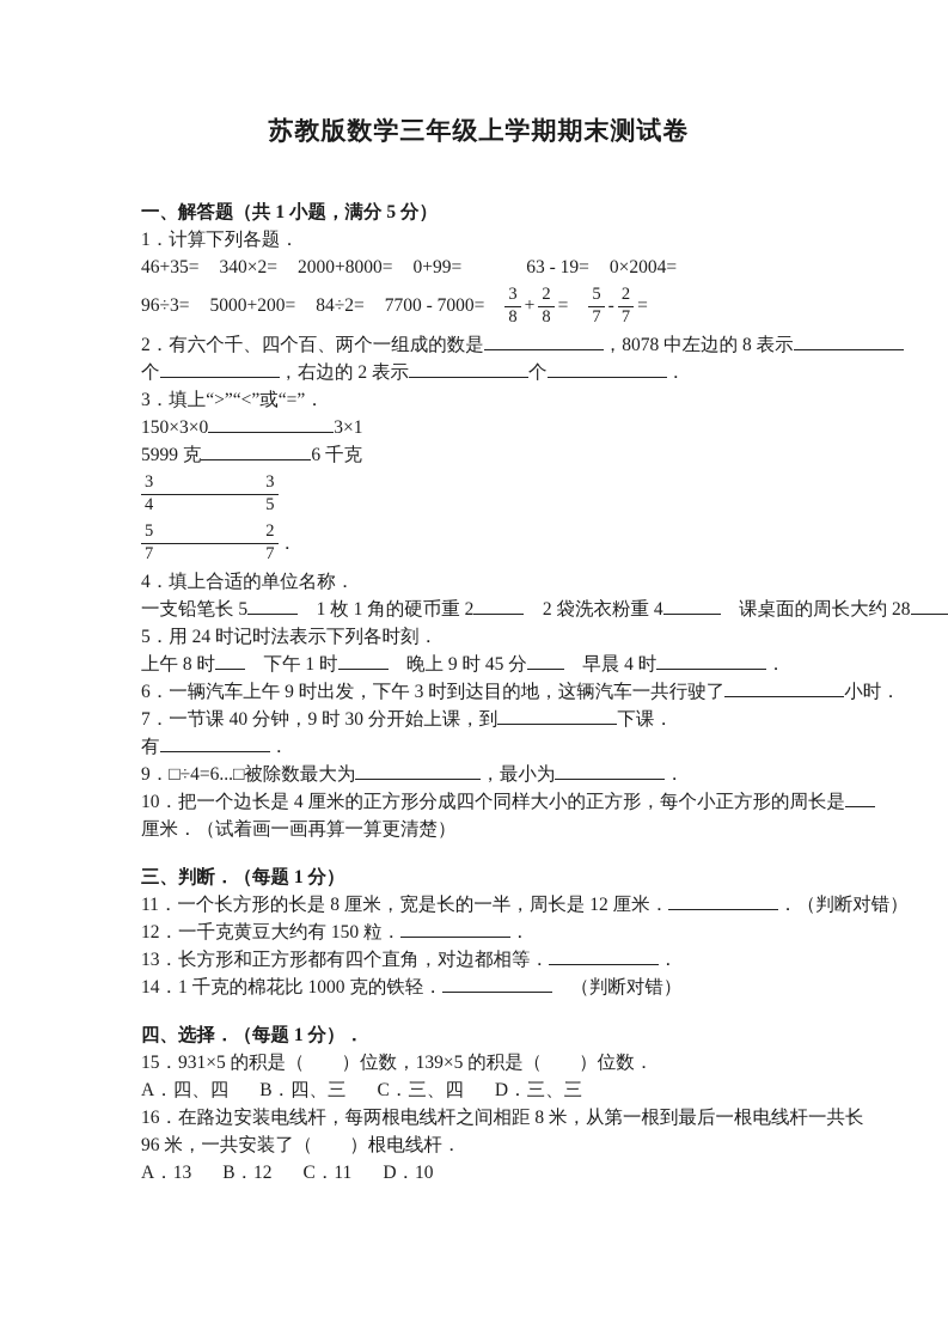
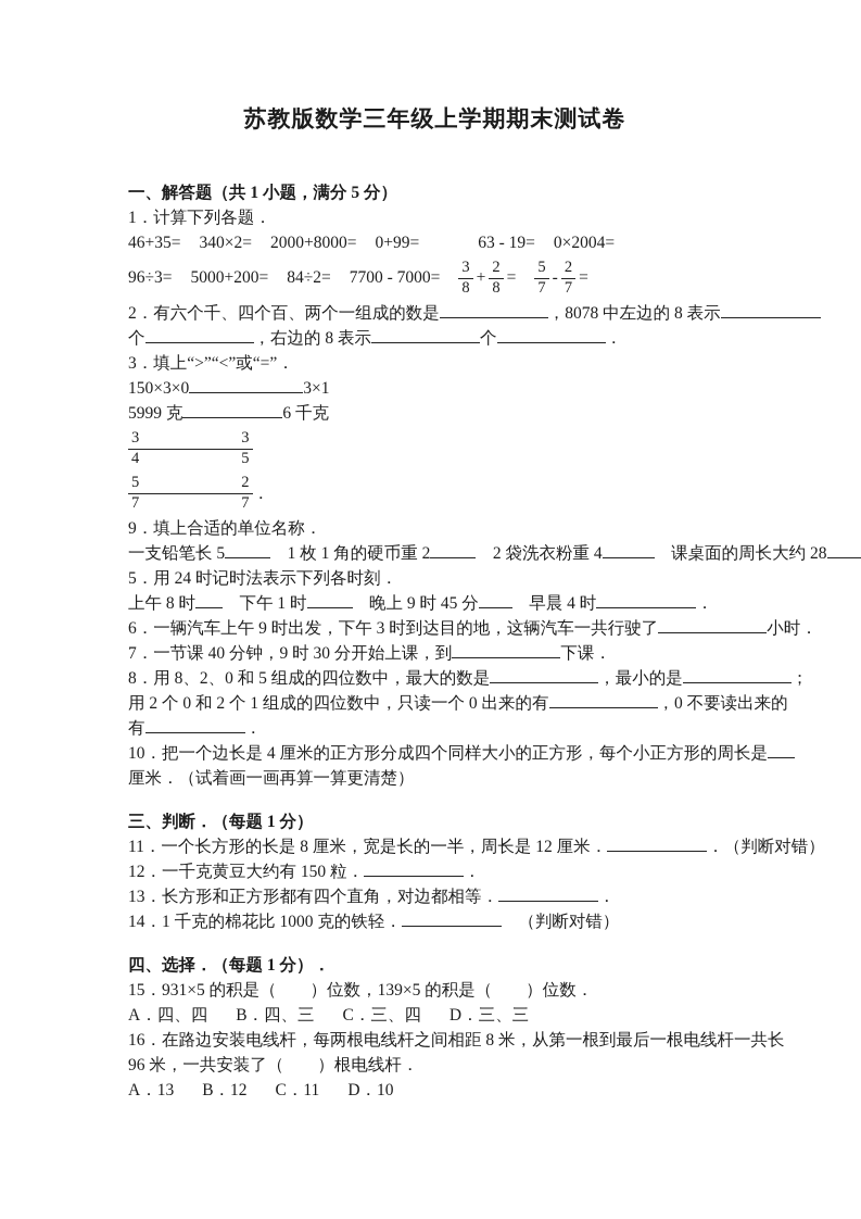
  苏教版数学三年级上学期期末测试卷
  一、解答题（共 1 小题，满分 5 分）
  1．计算下列各题．
  46+35=
  340×2=
  2000+8000=
  0+99=
  63 - 19=
  0×2004=
  96÷3=
  5000+200=
  84÷2=
  7700 - 7000=
  3
  8
  +
  2
  8
  =
  5
  7
  -
  2
  7
  =
  2．有六个千、四个百、两个一组成的数是 ，8078 中左边的 8 表示
- 个 ，右边的 2 表示 个 ．
+ 个 ，右边的 8 表示 个 ．
  3．填上“>”“<”或“=”．
  150×3×0 3×1
  5999 克 6 千克
  3
  4
  3
  5
  5
  7
  2
  7
  ．
- 4．填上合适的单位名称．
+ 9．填上合适的单位名称．
  一支铅笔长 5 1 枚 1 角的硬币重 2 2 袋洗衣粉重 4 课桌面的周长大约 28
  5．用 24 时记时法表示下列各时刻．
  上午 8 时 下午 1 时 晚上 9 时 45 分 早晨 4 时 ．
  6．一辆汽车上午 9 时出发，下午 3 时到达目的地，这辆汽车一共行驶了 小时．
  7．一节课 40 分钟，9 时 30 分开始上课，到 下课．
+ 8．用 8、2、0 和 5 组成的四位数中，最大的数是 ，最小的是 ；
+ 用 2 个 0 和 2 个 1 组成的四位数中，只读一个 0 出来的有 ，0 不要读出来的
  有 ．
- 9．□÷4=6...□被除数最大为 ，最小为 ．
  10．把一个边长是 4 厘米的正方形分成四个同样大小的正方形，每个小正方形的周长是
  厘米．（试着画一画再算一算更清楚）
  三、判断．（每题 1 分）
  11．一个长方形的长是 8 厘米，宽是长的一半，周长是 12 厘米． ．（判断对错）
  12．一千克黄豆大约有 150 粒． ．
  13．长方形和正方形都有四个直角，对边都相等． ．
  14．1 千克的棉花比 1000 克的铁轻． （判断对错）
  四、选择．（每题 1 分）．
  15．931×5 的积是（ ）位数，139×5 的积是（ ）位数．
  A．四、四
  B．四、三
  C．三、四
  D．三、三
  16．在路边安装电线杆，每两根电线杆之间相距 8 米，从第一根到最后一根电线杆一共长
  96 米，一共安装了（ ）根电线杆．
  A．13
  B．12
  C．11
  D．10
